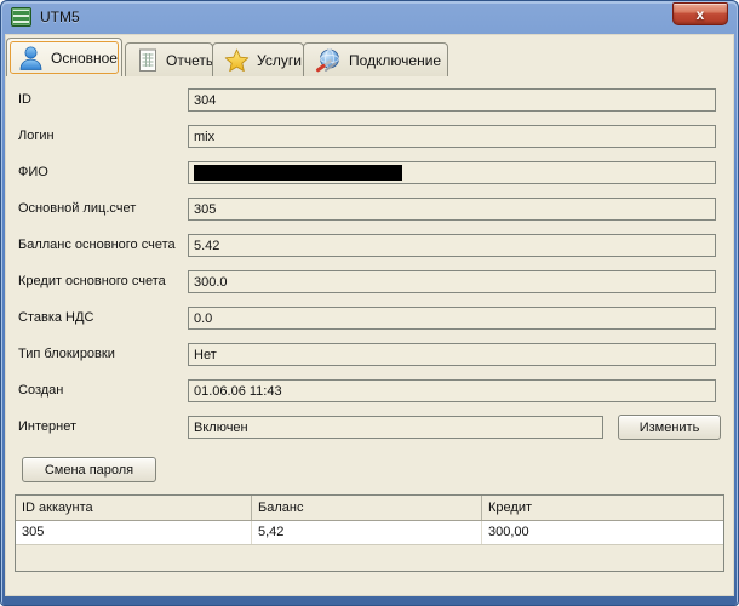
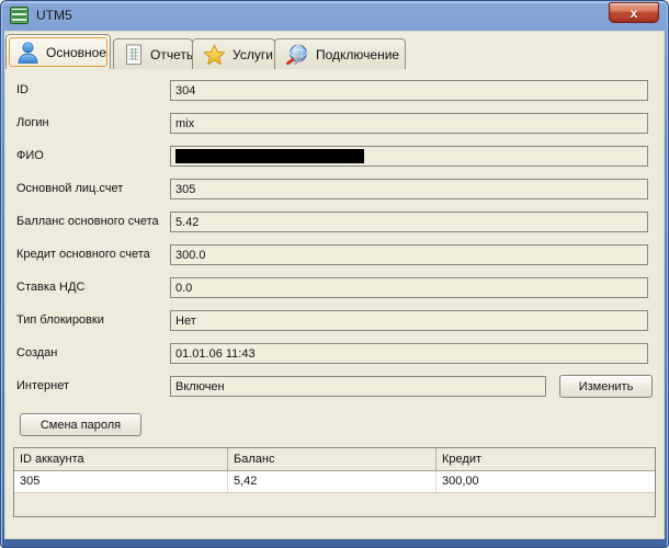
  UTM5
  x
  Основное
  Отчет
  Услуги
  Подключение
  ID
  304
  Логин
  mix
  ФИО
  Основной лиц.счет
  305
  Балланс основного счета
  5.42
  Кредит основного счета
  300.0
  Ставка НДС
  0.0
  Тип блокировки
  Нет
  Создан
- 01.06.06 11:43
+ 01.01.06 11:43
  Интернет
  Включен
  Изменить
  Смена пароля
  ID аккаунта
  Баланс
  Кредит
  305
  5,42
  300,00
